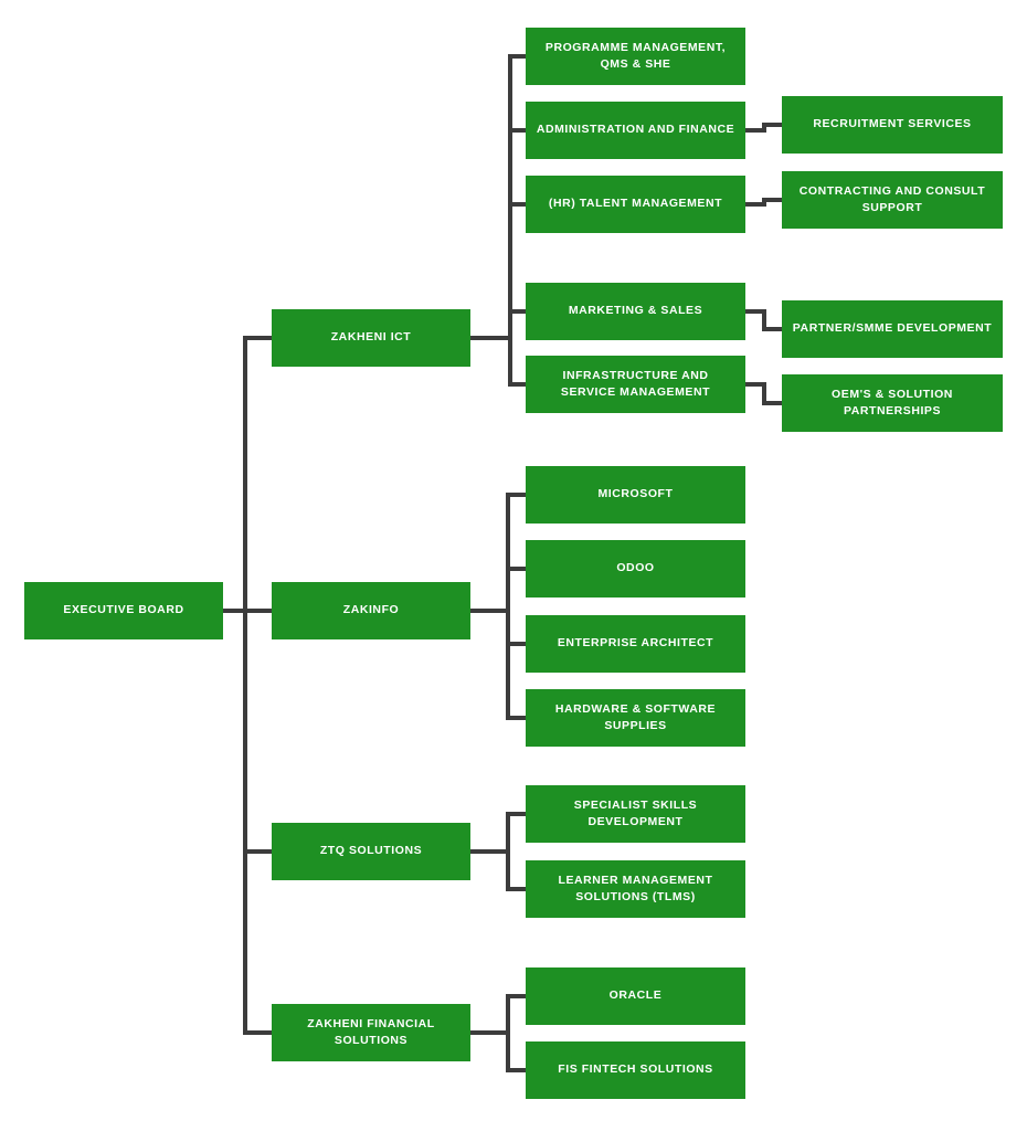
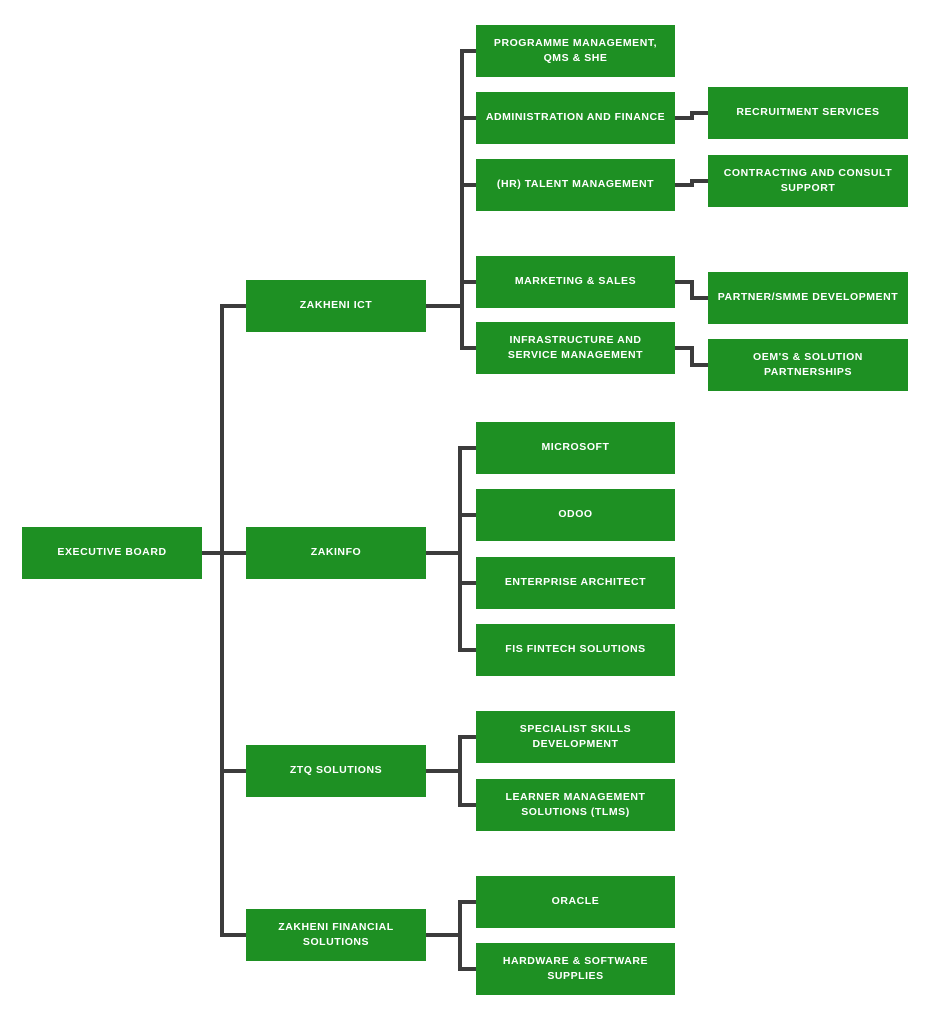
  EXECUTIVE BOARD
  ZAKHENI ICT
  PROGRAMME MANAGEMENT, QMS & SHE
  ADMINISTRATION AND FINANCE
  RECRUITMENT SERVICES
  (HR) TALENT MANAGEMENT
  CONTRACTING AND CONSULT SUPPORT
  MARKETING & SALES
  PARTNER/SMME DEVELOPMENT
  INFRASTRUCTURE AND SERVICE MANAGEMENT
  OEM'S & SOLUTION PARTNERSHIPS
  ZAKINFO
  MICROSOFT
  ODOO
  ENTERPRISE ARCHITECT
- HARDWARE & SOFTWARE SUPPLIES
+ FIS FINTECH SOLUTIONS
  ZTQ SOLUTIONS
  SPECIALIST SKILLS DEVELOPMENT
  LEARNER MANAGEMENT SOLUTIONS (TLMS)
  ZAKHENI FINANCIAL SOLUTIONS
  ORACLE
- FIS FINTECH SOLUTIONS
+ HARDWARE & SOFTWARE SUPPLIES
